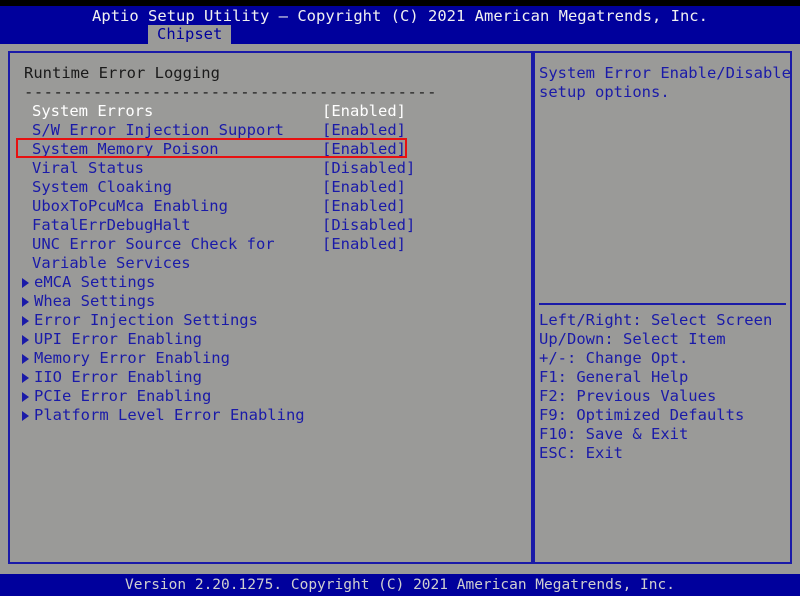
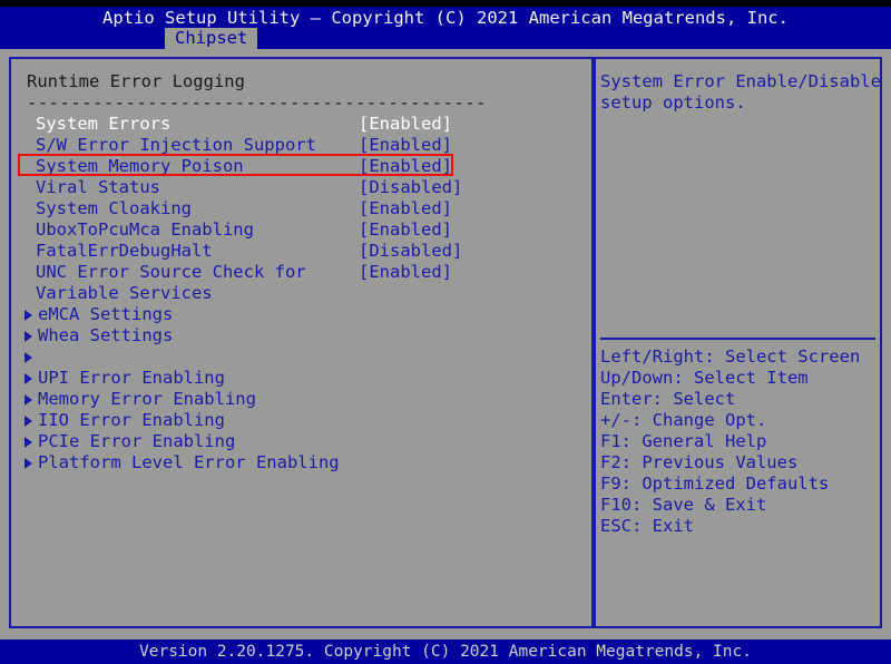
  Aptio Setup Utility – Copyright (C) 2021 American Megatrends, Inc.
  Chipset
  Runtime Error Logging
  ------------------------------------------
  System Errors
  [Enabled]
  S/W Error Injection Support
  [Enabled]
  System Memory Poison
  [Enabled]
  Viral Status
  [Disabled]
  System Cloaking
  [Enabled]
  UboxToPcuMca Enabling
  [Enabled]
  FatalErrDebugHalt
  [Disabled]
  UNC Error Source Check for
  [Enabled]
  Variable Services
  eMCA Settings
  Whea Settings
- Error Injection Settings
  UPI Error Enabling
  Memory Error Enabling
  IIO Error Enabling
  PCIe Error Enabling
  Platform Level Error Enabling
  System Error Enable/Disable
  setup options.
  Left/Right: Select Screen
  Up/Down: Select Item
+ Enter: Select
  +/-: Change Opt.
  F1: General Help
  F2: Previous Values
  F9: Optimized Defaults
  F10: Save & Exit
  ESC: Exit
  Version 2.20.1275. Copyright (C) 2021 American Megatrends, Inc.
